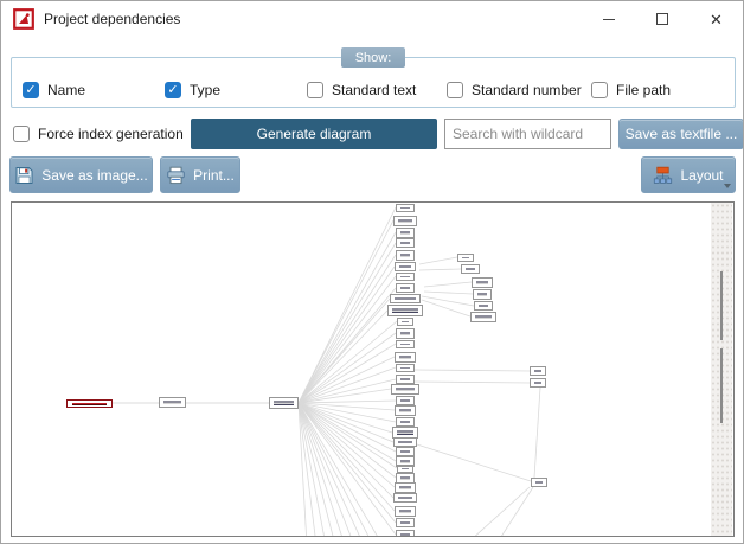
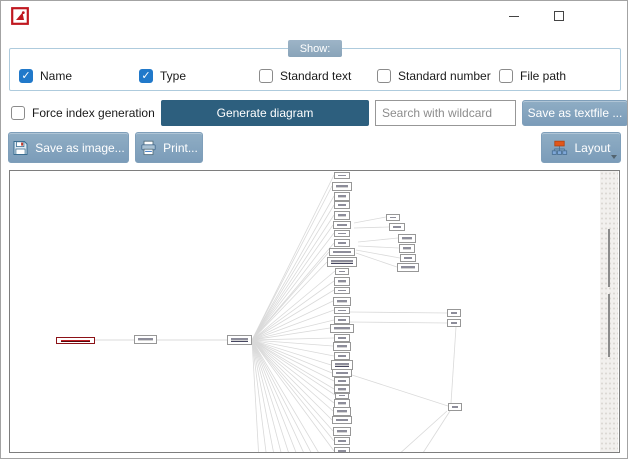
- Project dependencies
- ✕
  Show:
  Name
  Type
  Standard text
  Standard number
  File path
  Force index generation
  Generate diagram
  Search with wildcard
  Save as textfile ...
  Save as image...
  Print...
  Layout
